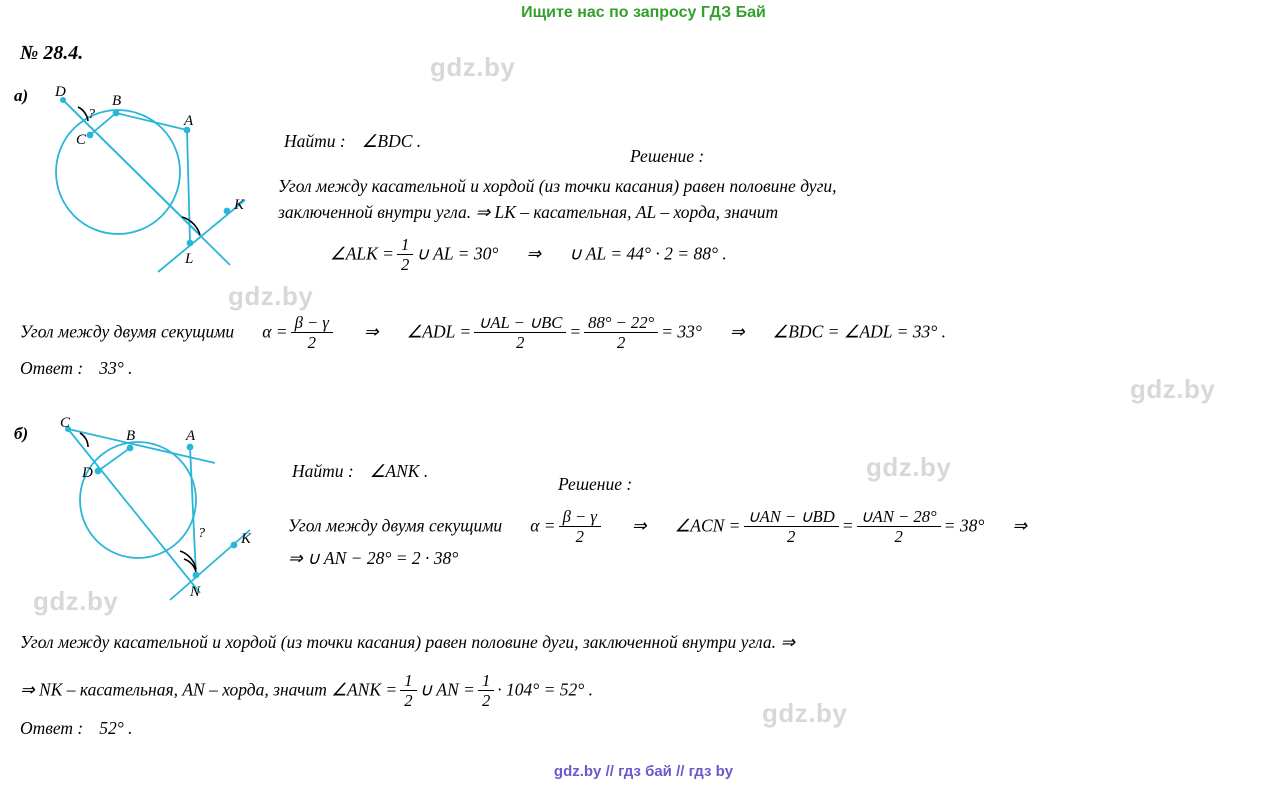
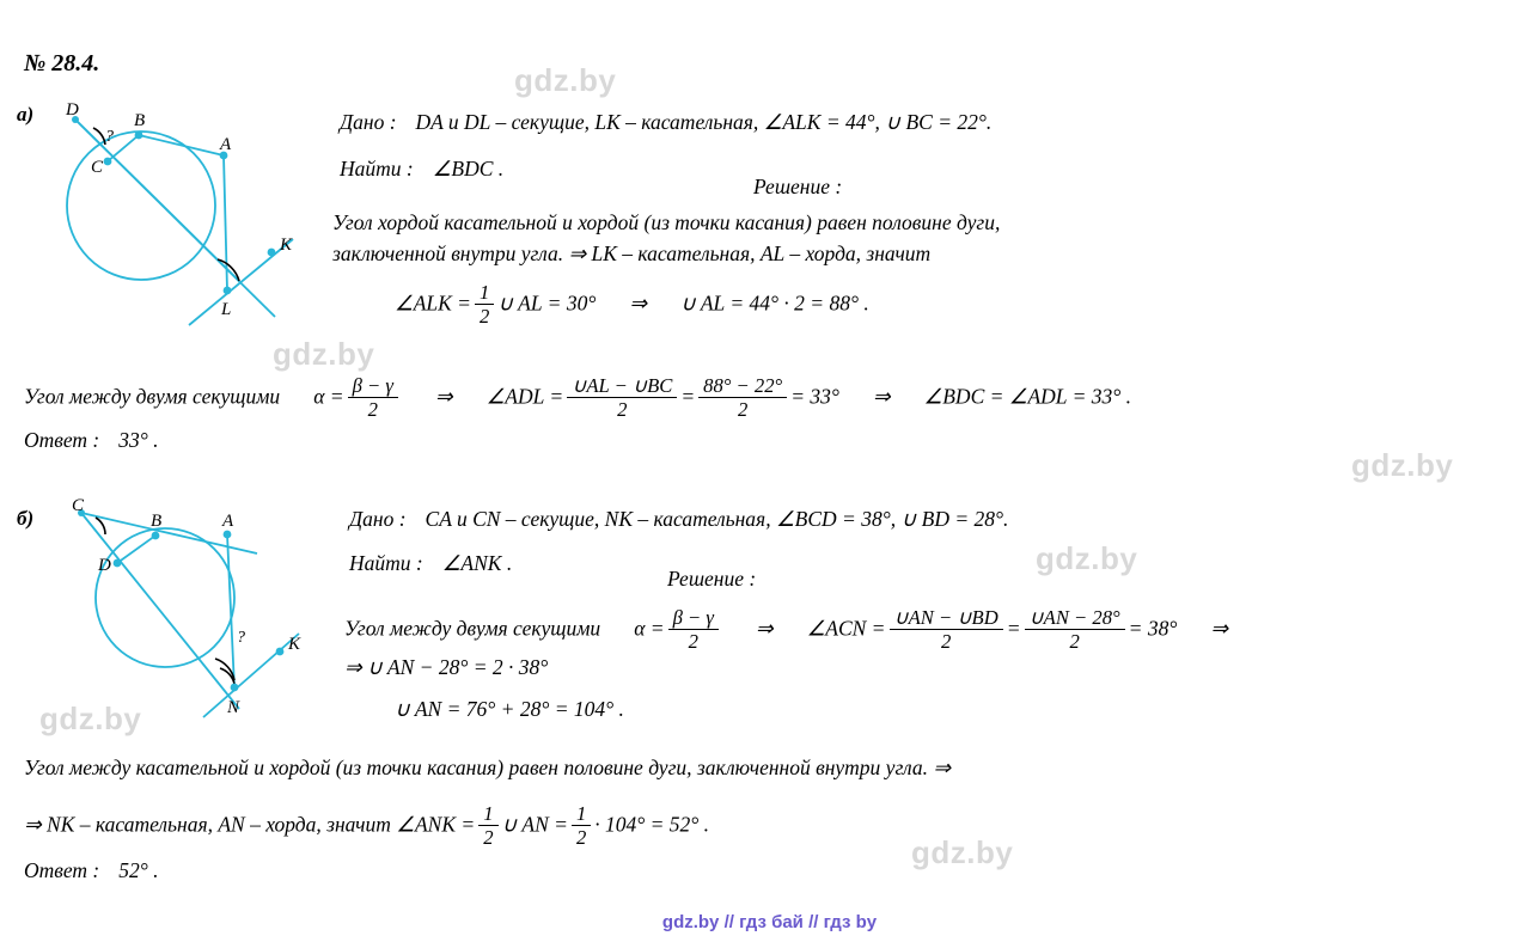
- Ищите нас по запросу ГДЗ Бай
  gdz.by
  gdz.by
  gdz.by
  gdz.by
  gdz.by
  gdz.by
  № 28.4.
  а)
  D
  B
  A
  C
  L
  K
  ?
+ Дано : DA и DL – секущие, LK – касательная, ∠ALK = 44°, ∪ BC = 22°.
  Найти : ∠BDC .
  Решение :
- Угол между касательной и хордой (из точки касания) равен половине дуги,
+ Угол хордой касательной и хордой (из точки касания) равен половине дуги,
  заключенной внутри угла. ⇒ LK – касательная, AL – хорда, значит
  ∠ALK =
  1
  2
  ∪ AL = 30° ⇒ ∪ AL = 44° · 2 = 88° .
  Угол между двумя секущими α =
  β − γ
  2
  ⇒ ∠ADL =
  ∪AL − ∪BC
  2
  =
  88° − 22°
  2
  = 33° ⇒ ∠BDC = ∠ADL = 33° .
  Ответ : 33° .
  б)
  C
  B
  A
  D
  N
  K
  ?
+ Дано : CA и CN – секущие, NK – касательная, ∠BCD = 38°, ∪ BD = 28°.
  Найти : ∠ANK .
  Решение :
  Угол между двумя секущими α =
  β − γ
  2
  ⇒ ∠ACN =
  ∪AN − ∪BD
  2
  =
  ∪AN − 28°
  2
  = 38° ⇒
  ⇒ ∪ AN − 28° = 2 · 38°
+ ∪ AN = 76° + 28° = 104° .
  Угол между касательной и хордой (из точки касания) равен половине дуги, заключенной внутри угла. ⇒
  ⇒ NK – касательная, AN – хорда, значит ∠ANK =
  1
  2
  ∪ AN =
  1
  2
  · 104° = 52° .
  Ответ : 52° .
  gdz.by // гдз бай // гдз by
